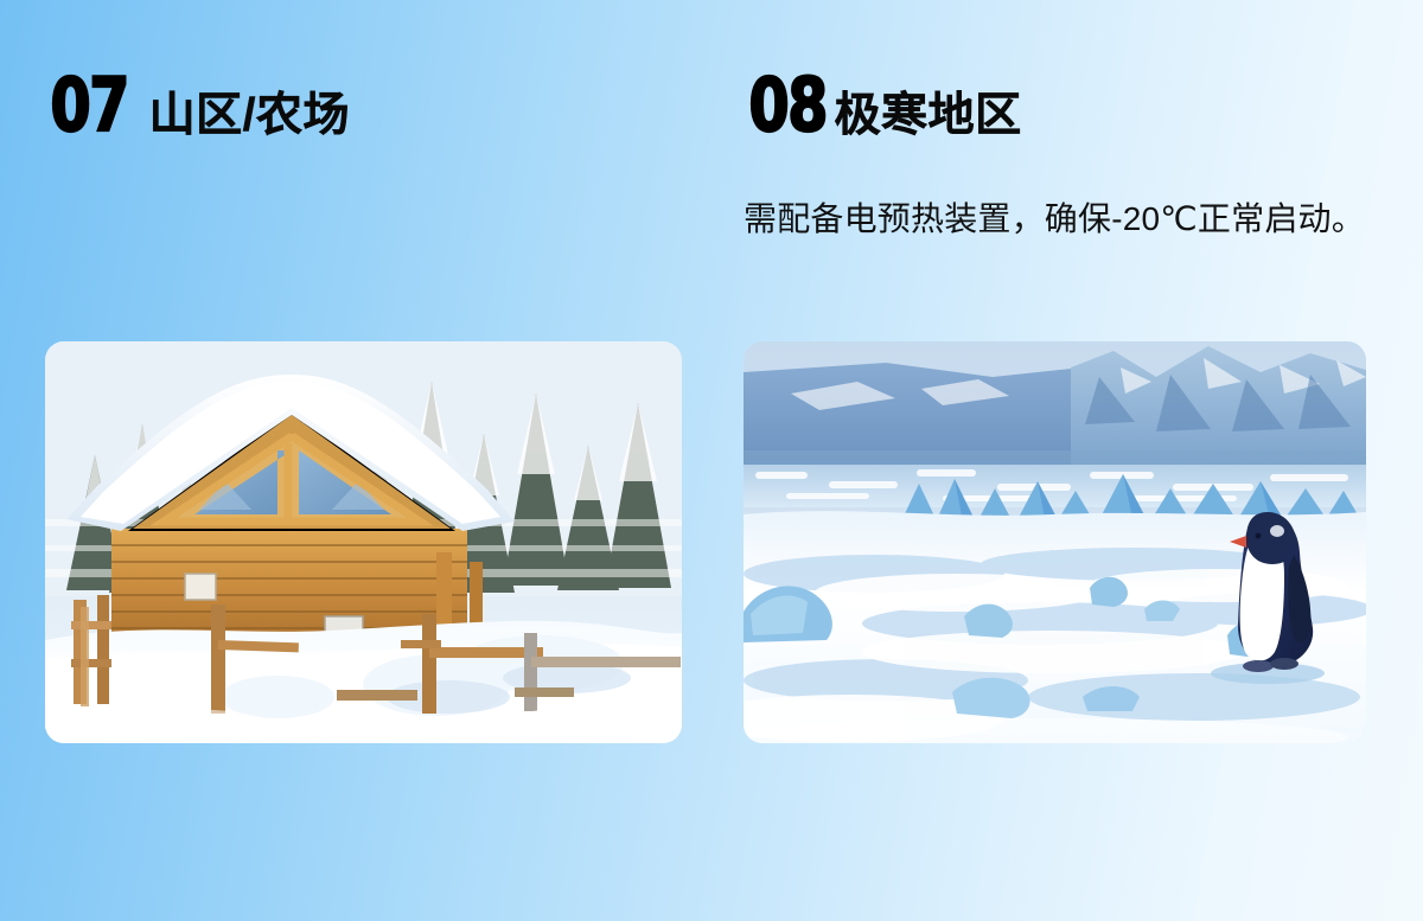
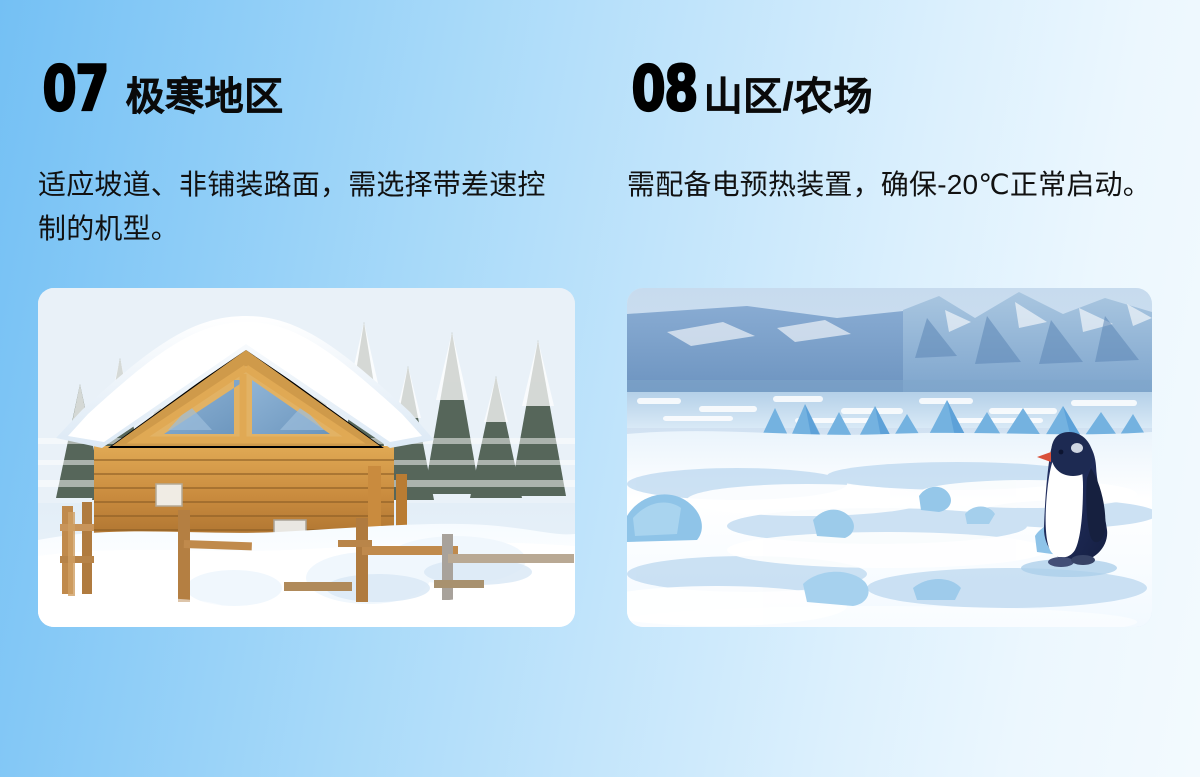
  07
- 山区/农场
+ 极寒地区
+ 适应坡道、非铺装路面，需选择带差速控制的机型。
  08
- 极寒地区
+ 山区/农场
  需配备电预热装置，确保-20℃正常启动。
